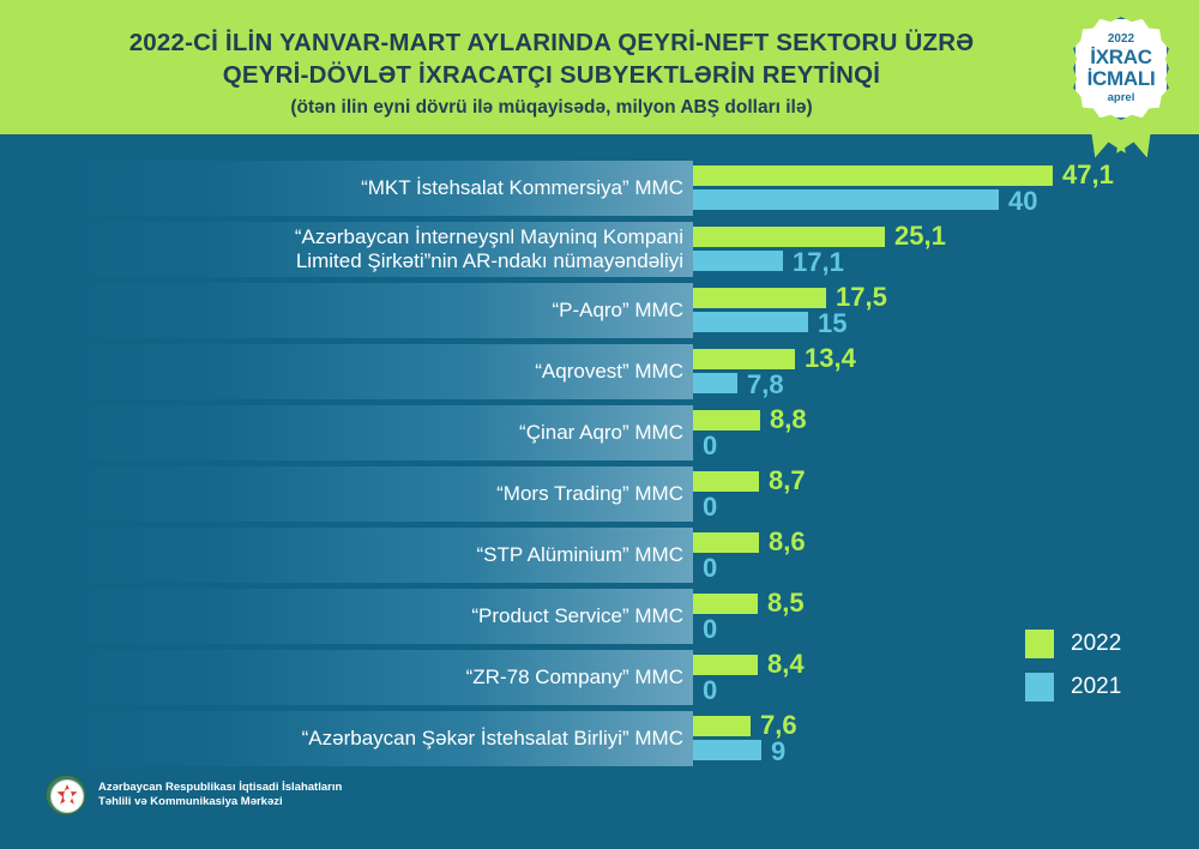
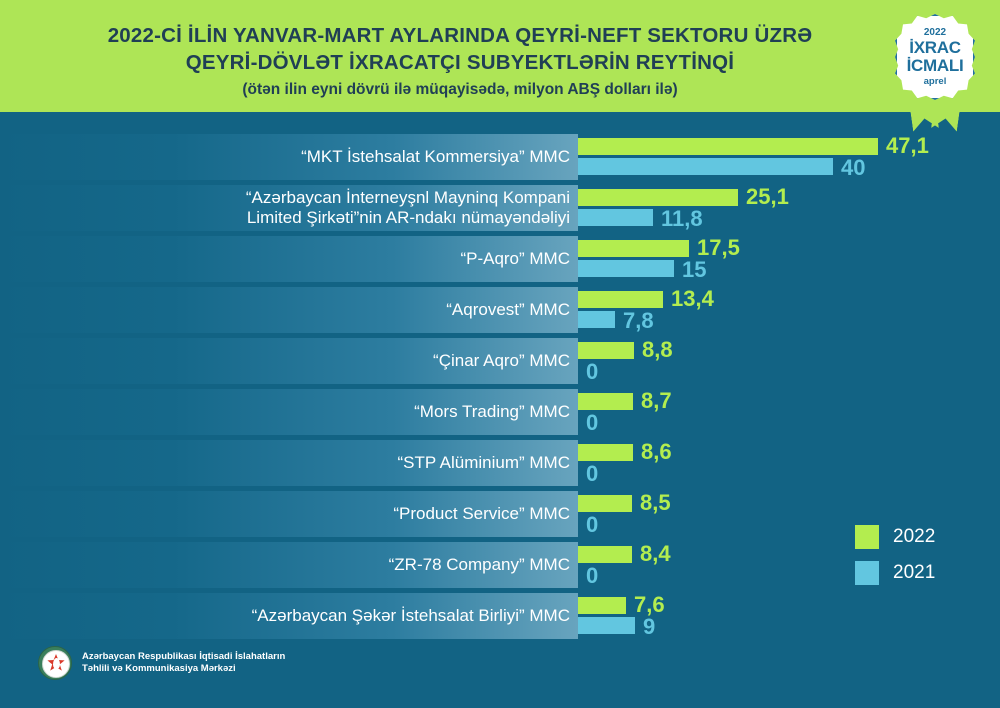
  2022-Cİ İLİN YANVAR-MART AYLARINDA QEYRİ-NEFT SEKTORU ÜZRƏ
  QEYRİ-DÖVLƏT İXRACATÇI SUBYEKTLƏRİN REYTİNQİ
  (ötən ilin eyni dövrü ilə müqayisədə, milyon ABŞ dolları ilə)
  2022
  İXRAC
  İCMALI
  aprel
  “MKT İstehsalat Kommersiya” MMC
  47,1
  40
  “Azərbaycan İnterneyşnl Mayninq Kompani
  Limited Şirkəti”nin AR-ndakı nümayəndəliyi
  25,1
- 17,1
+ 11,8
  “P-Aqro” MMC
  17,5
  15
  “Aqrovest” MMC
  13,4
  7,8
  “Çinar Aqro” MMC
  8,8
  0
  “Mors Trading” MMC
  8,7
  0
  “STP Alüminium” MMC
  8,6
  0
  “Product Service” MMC
  8,5
  0
  “ZR-78 Company” MMC
  8,4
  0
  “Azərbaycan Şəkər İstehsalat Birliyi” MMC
  7,6
  9
  2022
  2021
  Azərbaycan Respublikası İqtisadi İslahatların
  Təhlili və Kommunikasiya Mərkəzi
